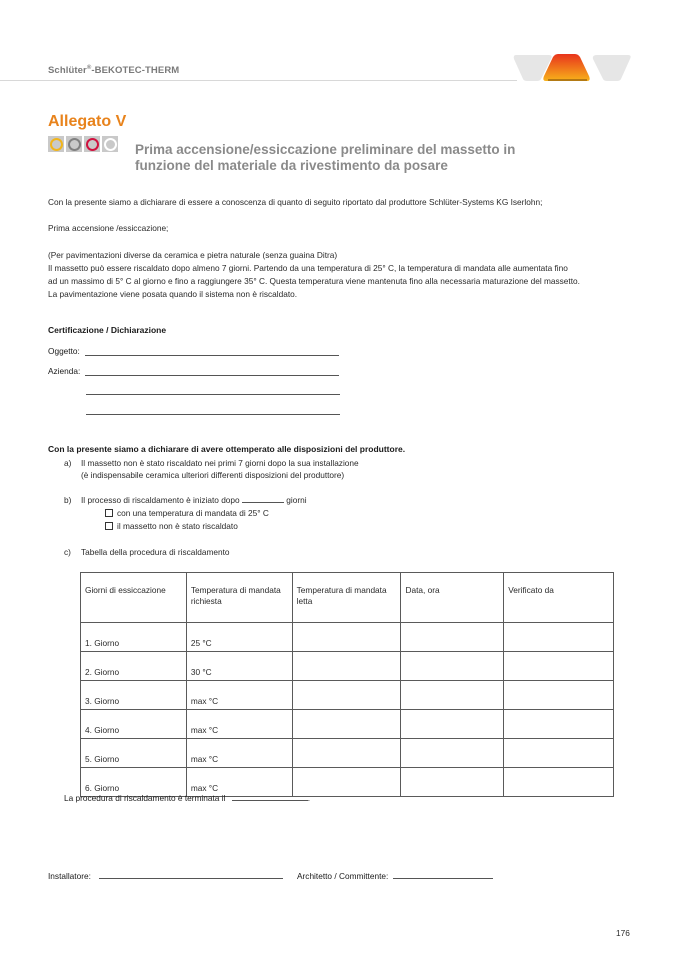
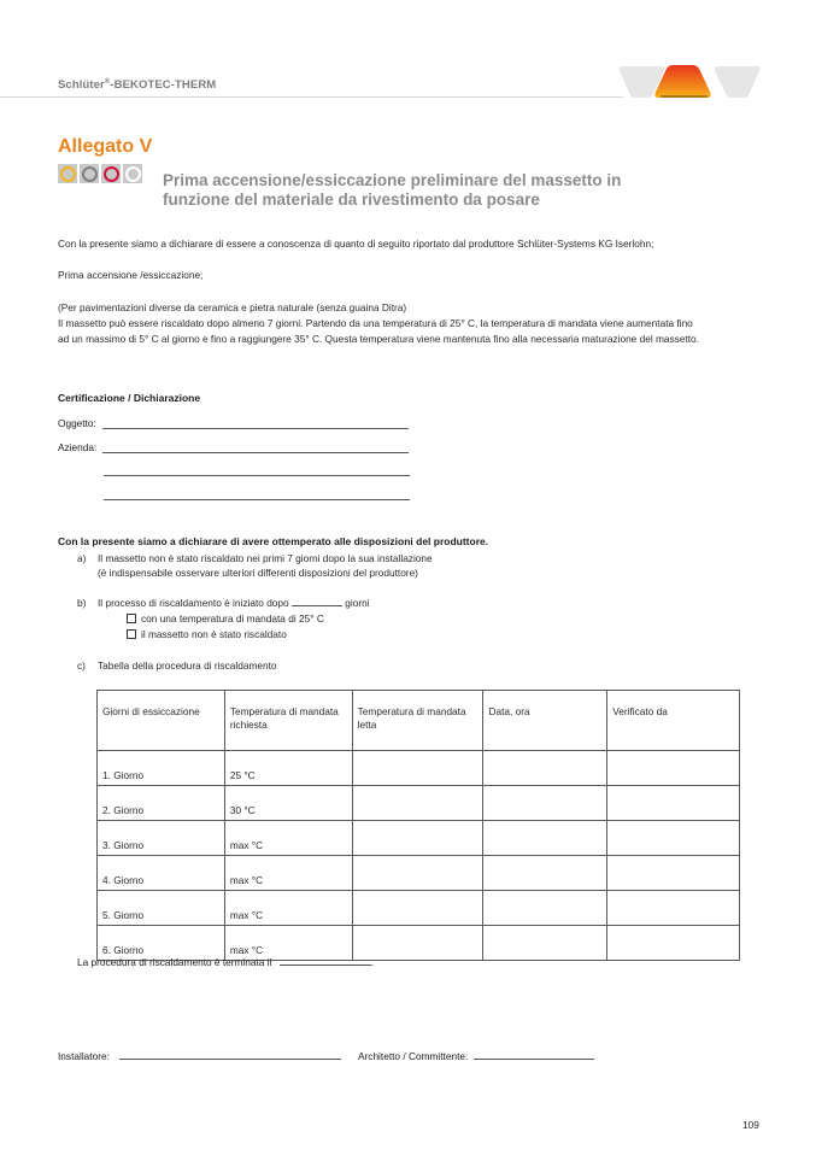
  Schlüter -BEKOTEC-THERM
  Allegato V
  Prima accensione/essiccazione preliminare del massetto in
  funzione del materiale da rivestimento da posare
  Con la presente siamo a dichiarare di essere a conoscenza di quanto di seguito riportato dal produttore Schlüter-Systems KG Iserlohn;
  Prima accensione /essiccazione;
  (Per pavimentazioni diverse da ceramica e pietra naturale (senza guaina Ditra)
- Il massetto può essere riscaldato dopo almeno 7 giorni. Partendo da una temperatura di 25° C, la temperatura di mandata alle aumentata fino
+ Il massetto può essere riscaldato dopo almeno 7 giorni. Partendo da una temperatura di 25° C, la temperatura di mandata viene aumentata fino
  ad un massimo di 5° C al giorno e fino a raggiungere 35° C. Questa temperatura viene mantenuta fino alla necessaria maturazione del massetto.
- La pavimentazione viene posata quando il sistema non è riscaldato.
  Certificazione / Dichiarazione
  Oggetto:
  Azienda:
  Con la presente siamo a dichiarare di avere ottemperato alle disposizioni del produttore.
  a)
  Il massetto non è stato riscaldato nei primi 7 giorni dopo la sua installazione
- (è indispensabile ceramica ulteriori differenti disposizioni del produttore)
+ (è indispensabile osservare ulteriori differenti disposizioni del produttore)
  b)
  Il processo di riscaldamento è iniziato dopo giorni
  con una temperatura di mandata di 25° C
  il massetto non è stato riscaldato
  c)
  Tabella della procedura di riscaldamento
  Giorni di essiccazione	Temperatura di mandata richiesta	Temperatura di mandata letta	Data, ora	Verificato da
  1. Giorno	25 °C
  2. Giorno	30 °C
  3. Giorno	max °C
  4. Giorno	max °C
  5. Giorno	max °C
  6. Giorno	max °C
  La procedura di riscaldamento è terminata il .
  Installatore:
  Architetto / Committente:
- 176
+ 109
